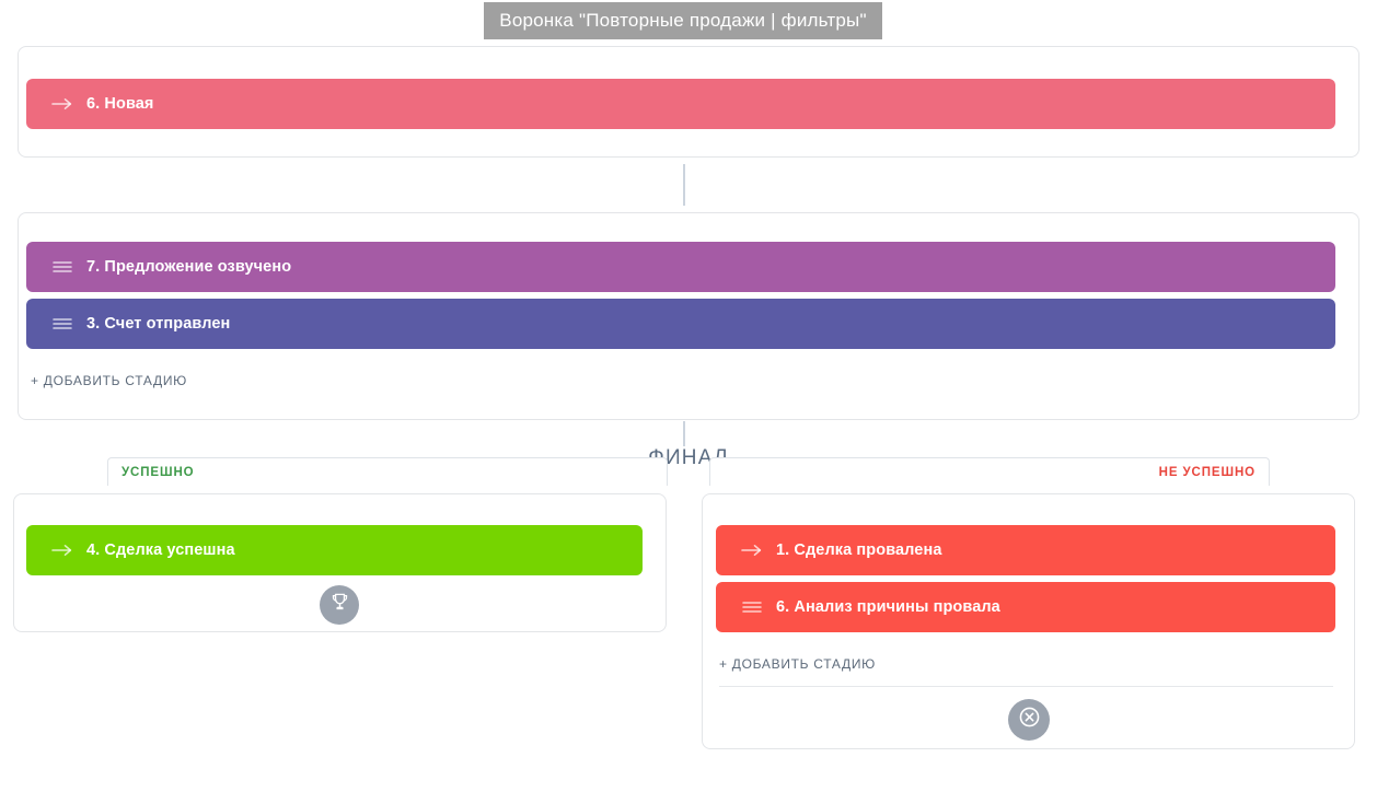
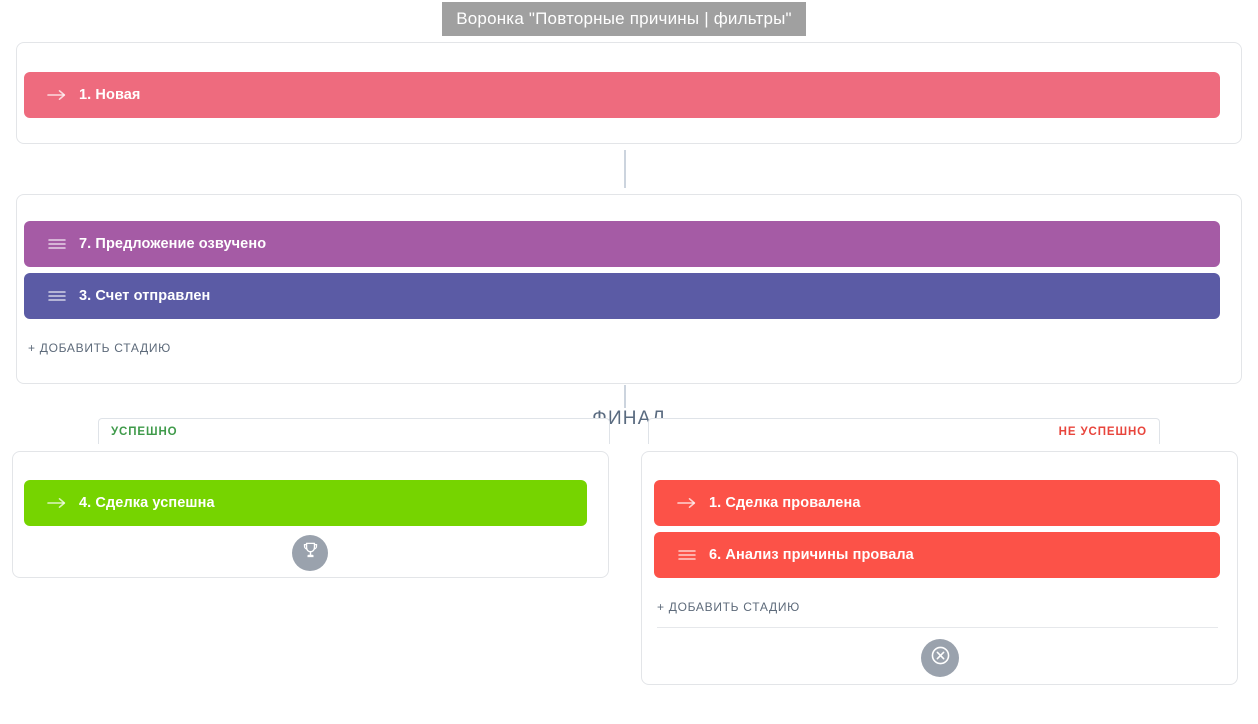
- Воронка "Повторные продажи | фильтры"
+ Воронка "Повторные причины | фильтры"
- 6. Новая
+ 1. Новая
  7. Предложение озвучено
  3. Счет отправлен
  + ДОБАВИТЬ СТАДИЮ
  УСПЕШНО
  НЕ УСПЕШНО
  4. Сделка успешна
  1. Сделка провалена
  6. Анализ причины провала
  + ДОБАВИТЬ СТАДИЮ
